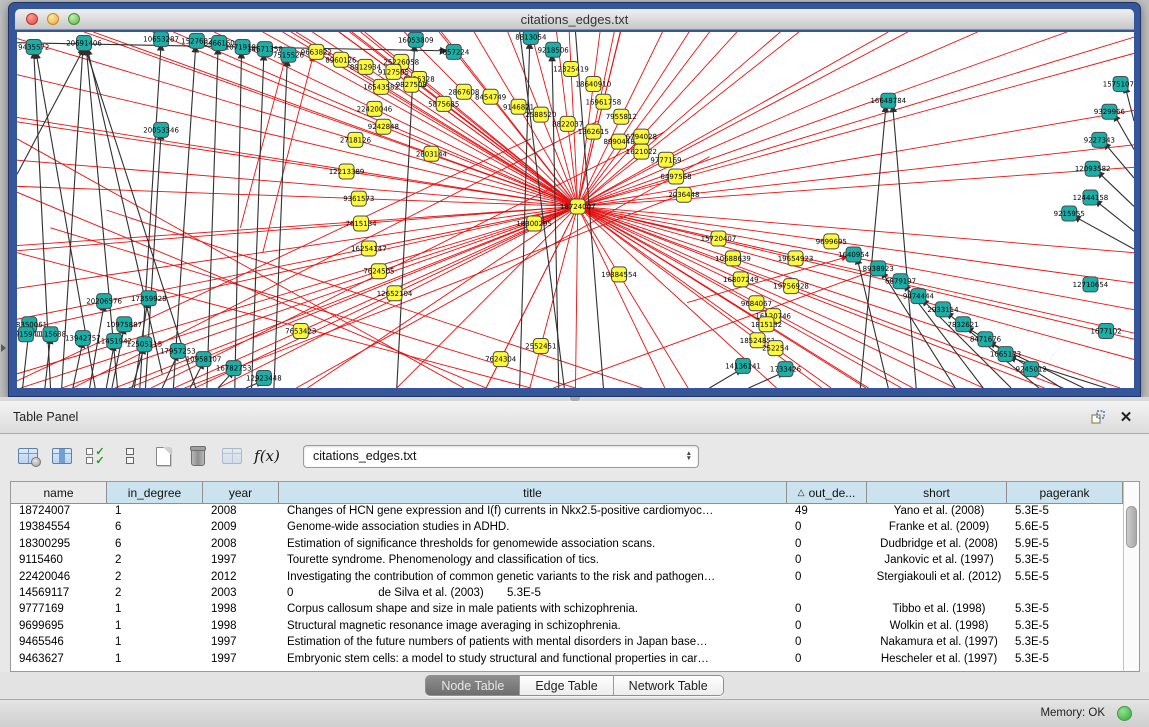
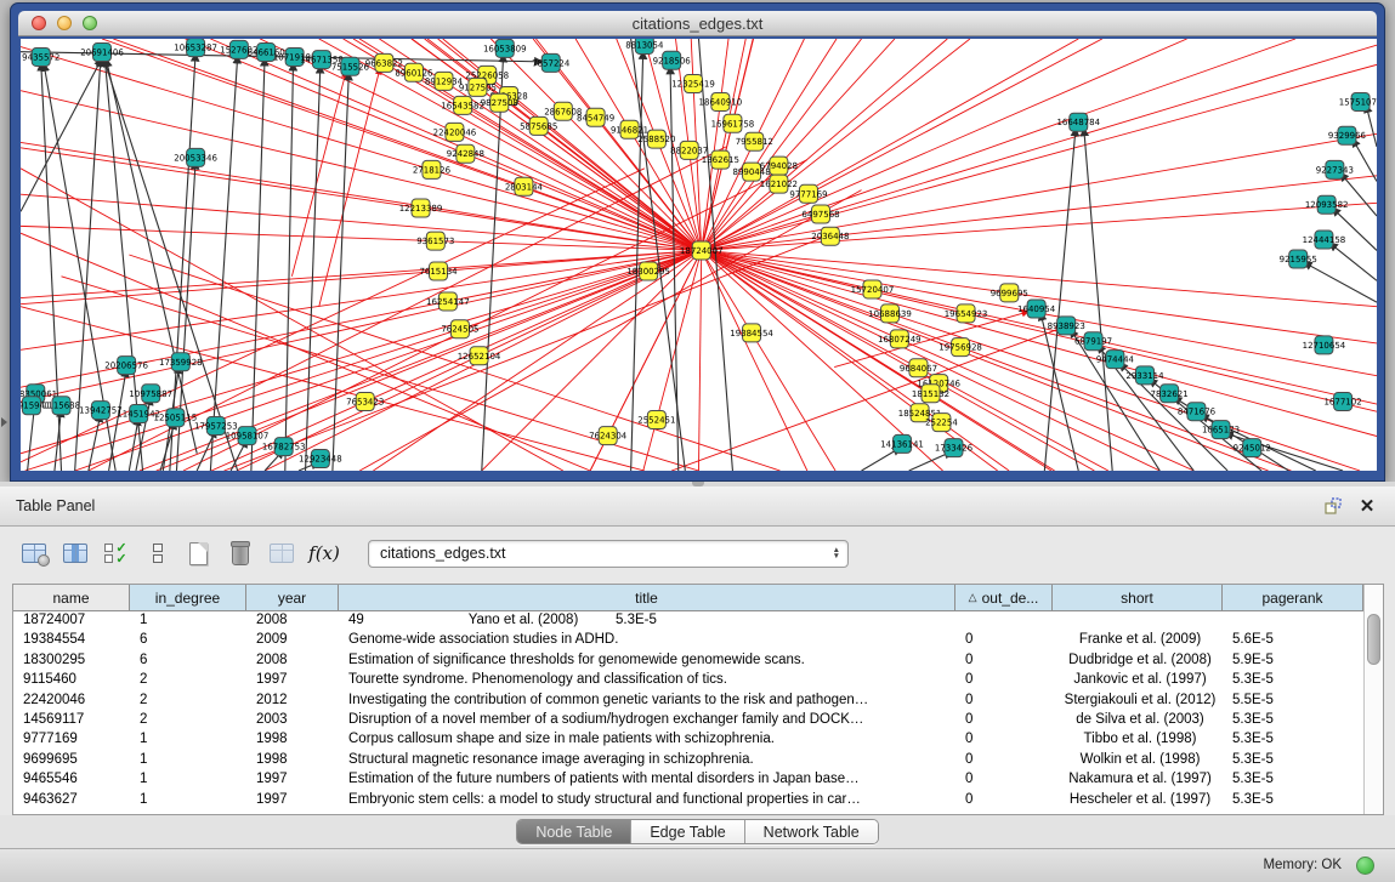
  citations_edges.txt
  9435572
  20691406
  10653287
  1527602
  6466160
  1071918
  1467135
  7515526
  20053346
  8350061
  915941
  1115688
  13942757
  20206576
  10975887
  11451942
  12505115
  17359928
  17957253
  10958107
  16782753
  12923448
  16053809
  7857224
  8813054
  9218506
  16648784
  1575107
  9329966
  9227343
  12093582
  12444158
  9215955
  1640954
  8938923
  6879197
  9474444
  2933114
  7832621
  8471676
  1065173
  14136141
  1733426
  9245012
  12710654
  1677102
  9663822
  8960126
  8912934
  25226058
  9127505
  16543582
  9827508
  2867608
  8454749
  5875685
  22420046
  9146821
  2588520
  8822037
  12325419
  18640910
  16961758
  1362615
  7955812
  8990448
  6794028
  1621022
  9777169
  2718126
  2803144
  12213389
  15720407
  16807249
  19756928
  9684067
  1815132
  1852485
  252254
  9699695
  18300295
  19384554
  6497568
  2036448
  9361573
  7615134
  16254147
  7624505
  12652104
  7653423
  2552451
  7624304
  18724007
  Table Panel
  ✕
  ✓
  ✓
  f(x)
  citations_edges.txt
  name
  in_degree
  year
  title
  △
  out_de...
  short
  pagerank
  18724007
  1
  2008
- Changes of HCN gene expression and I(f) currents in Nkx2.5-positive cardiomyoc…
  49
  Yano et al. (2008)
  5.3E-5
  19384554
  6
  2009
  Genome-wide association studies in ADHD.
  0
  Franke et al. (2009)
  5.6E-5
  18300295
  6
  2008
- Estimation of significance thresholds for genomewide association scans.
+ Estimation of significance thresholds for genomewide genomewide scans.
  0
  Dudbridge et al. (2008)
  5.9E-5
  9115460
  2
  1997
  Tourette syndrome. Phenomenology and classification of tics.
  0
  Jankovic et al. (1997)
  5.3E-5
  22420046
  2
  2012
  Investigating the contribution of common genetic variants to the risk and pathogen…
  0
  Stergiakouli et al. (2012)
  5.5E-5
  14569117
  2
  2003
+ Disruption of a novel member of a sodium/hydrogen exchanger family and DOCK…
  0
  de Silva et al. (2003)
  5.3E-5
  9777169
  1
  1998
  Corpus callosum shape and size in male patients with schizophrenia.
  0
  Tibbo et al. (1998)
  5.3E-5
  9699695
  1
  1998
  Structural magnetic resonance image averaging in schizophrenia.
  0
  Wolkin et al. (1998)
  5.3E-5
  9465546
  1
  1997
  Estimation of the future numbers of patients with mental disorders in Japan base…
  0
  Nakamura et al. (1997)
  5.3E-5
  9463627
  1
  1997
  Embryonic stem cells: a model to study structural and functional properties in car…
  0
  Hescheler et al. (1997)
  5.3E-5
  Node Table
  Edge Table
  Network Table
  Memory: OK
